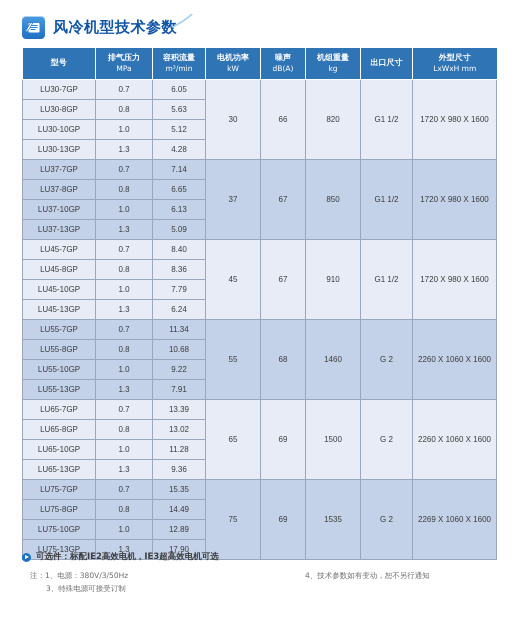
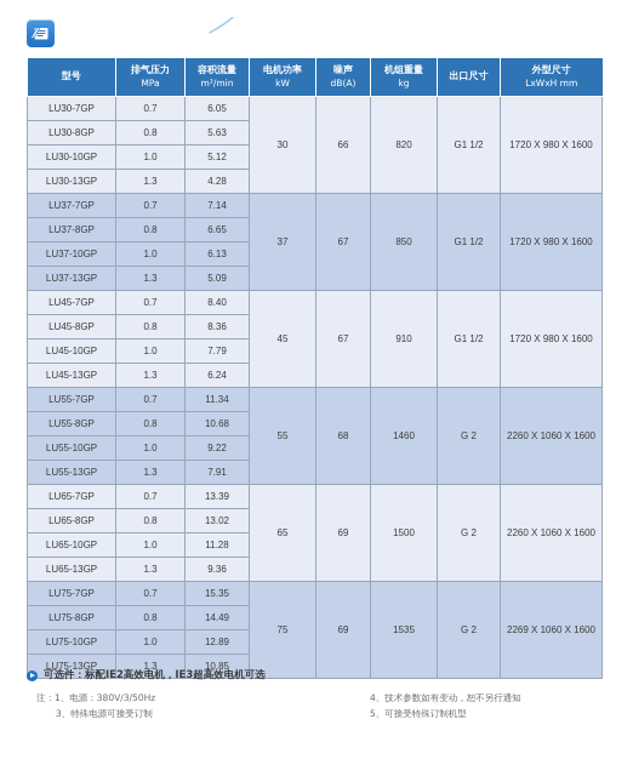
- 风冷机型技术参数
  型号	排气压力 MPa	容积流量 m³/min	电机功率 kW	噪声 dB(A)	机组重量 kg	出口尺寸	外型尺寸 LxWxH mm
  LU30-7GP	0.7	6.05	30	66	820	G1 1/2	1720 X 980 X 1600
  LU30-8GP	0.8	5.63
  LU30-10GP	1.0	5.12
  LU30-13GP	1.3	4.28
  LU37-7GP	0.7	7.14	37	67	850	G1 1/2	1720 X 980 X 1600
  LU37-8GP	0.8	6.65
  LU37-10GP	1.0	6.13
  LU37-13GP	1.3	5.09
  LU45-7GP	0.7	8.40	45	67	910	G1 1/2	1720 X 980 X 1600
  LU45-8GP	0.8	8.36
  LU45-10GP	1.0	7.79
  LU45-13GP	1.3	6.24
  LU55-7GP	0.7	11.34	55	68	1460	G 2	2260 X 1060 X 1600
  LU55-8GP	0.8	10.68
  LU55-10GP	1.0	9.22
  LU55-13GP	1.3	7.91
  LU65-7GP	0.7	13.39	65	69	1500	G 2	2260 X 1060 X 1600
  LU65-8GP	0.8	13.02
  LU65-10GP	1.0	11.28
  LU65-13GP	1.3	9.36
  LU75-7GP	0.7	15.35	75	69	1535	G 2	2269 X 1060 X 1600
  LU75-8GP	0.8	14.49
  LU75-10GP	1.0	12.89
- LU75-13GP	1.3	17.90
+ LU75-13GP	1.3	10.85
  可选件：标配IE2高效电机，IE3超高效电机可选
  注：1、电源：380V/3/50Hz
  3、特殊电源可接受订制
  4、技术参数如有变动，恕不另行通知
+ 5、可接受特殊订制机型
